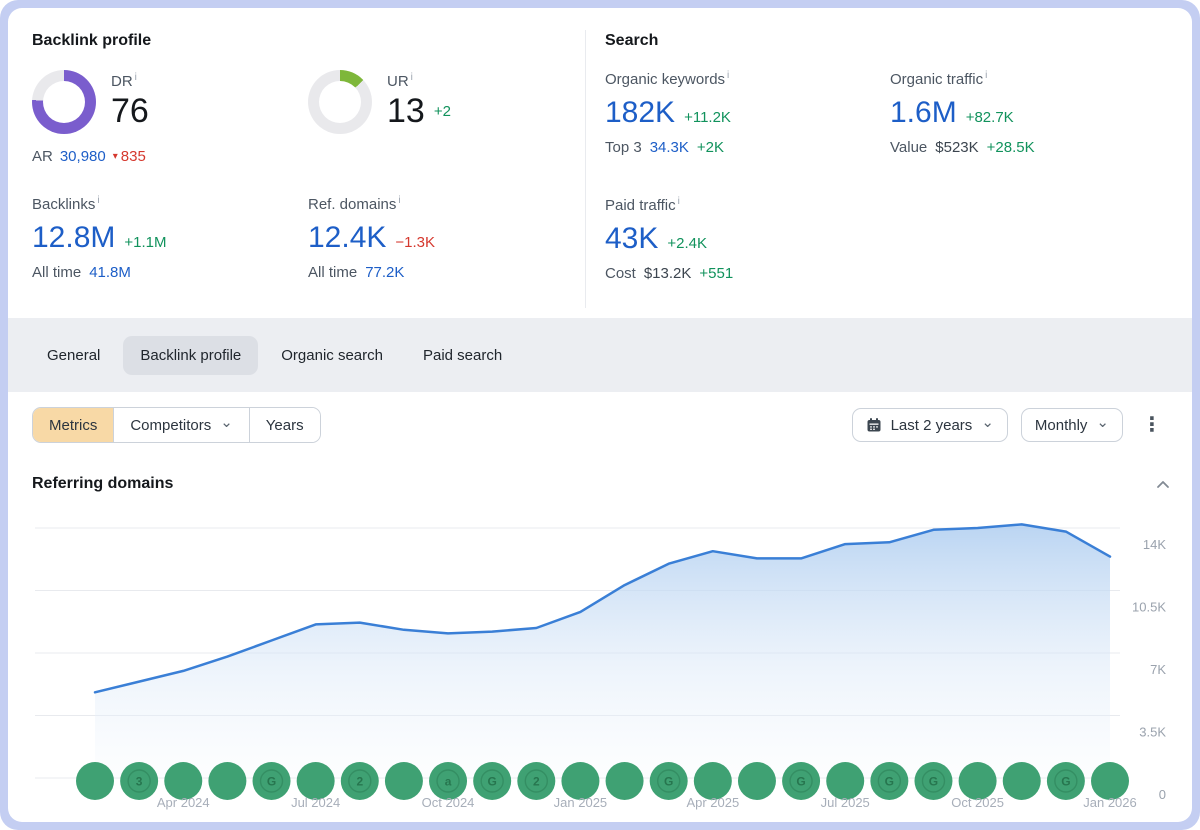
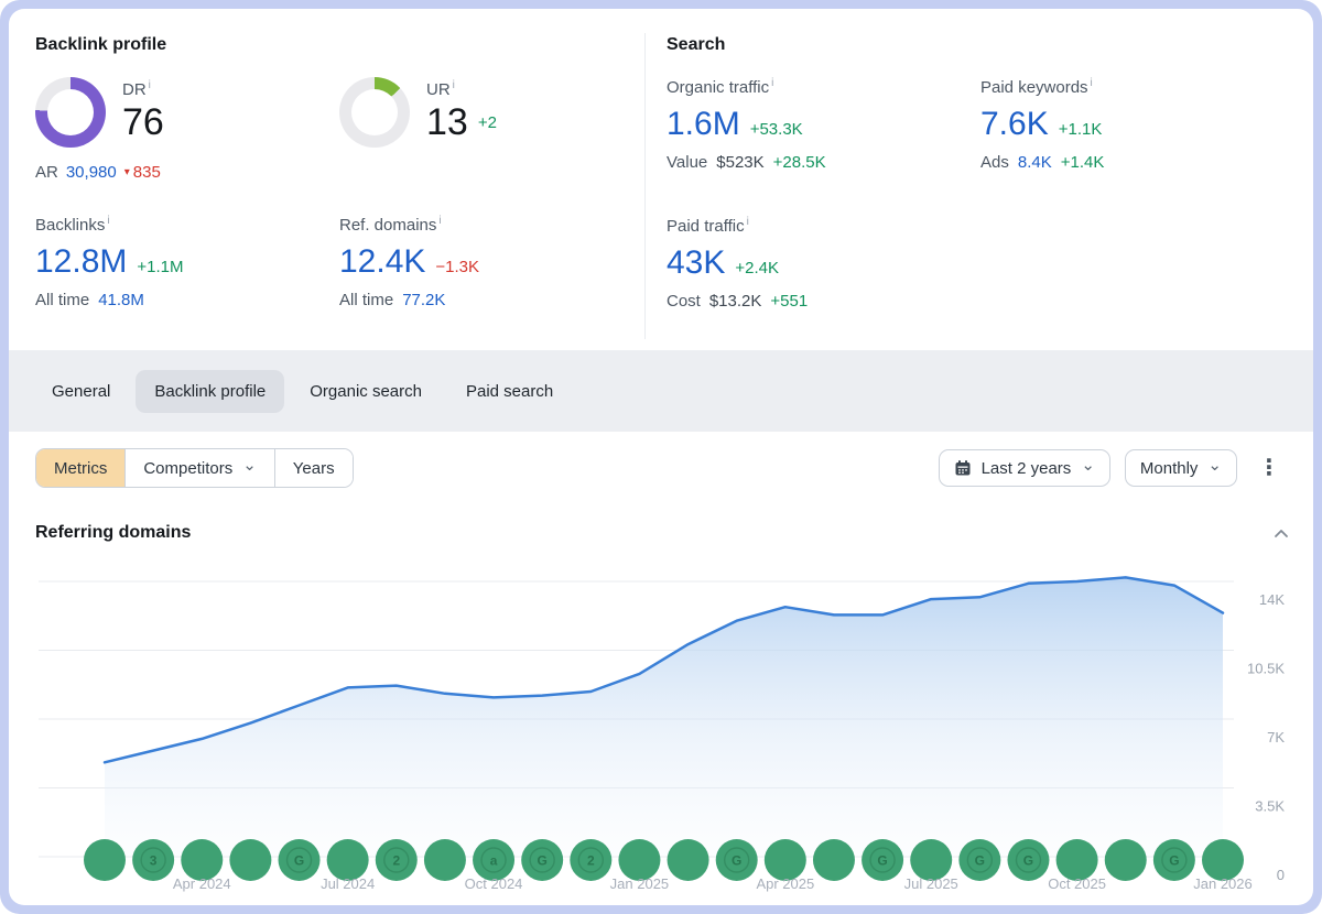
  Backlink profile
  DR i
  76
  AR
  30,980
  ▾
  835
  UR i
  13
  +2
  Backlinks i
  12.8M
  +1.1M
  All time
  41.8M
  Ref. domains i
  12.4K
  −1.3K
  All time
  77.2K
  Search
- Organic keywords i
- 182K
- +11.2K
- Top 3
- 34.3K
- +2K
  Organic traffic i
  1.6M
- +82.7K
+ +53.3K
  Value
  $523K
  +28.5K
+ Paid keywords i
+ 7.6K
+ +1.1K
+ Ads
+ 8.4K
+ +1.4K
  Paid traffic i
  43K
  +2.4K
  Cost
  $13.2K
  +551
  General
  Backlink profile
  Organic search
  Paid search
  Metrics
  Competitors
  ⌄
  Years
  Last 2 years
  ⌄
  Monthly
  ⌄
  ⋮
  Referring domains
  14K
  10.5K
  7K
  3.5K
  0
  3
  G
  2
  a
  G
  2
  G
  G
  G
  G
  G
  Apr 2024
  Jul 2024
  Oct 2024
  Jan 2025
  Apr 2025
  Jul 2025
  Oct 2025
  Jan 2026
